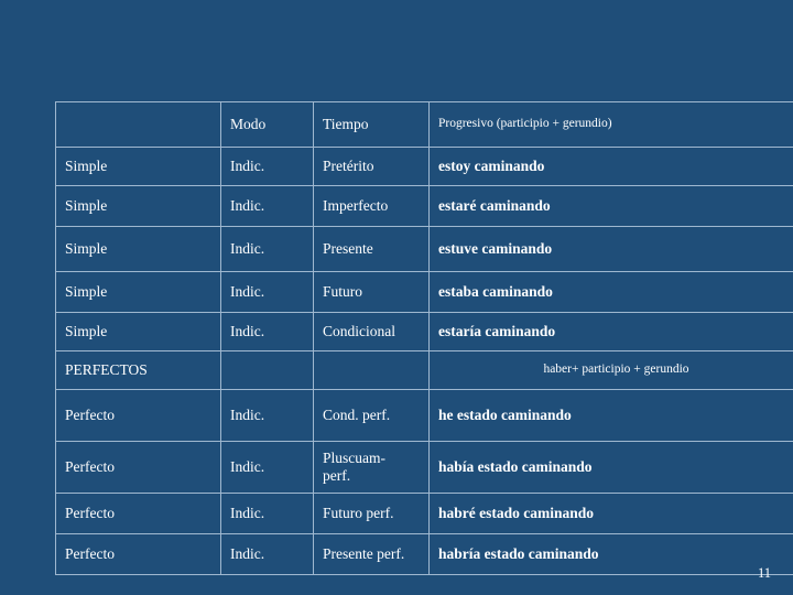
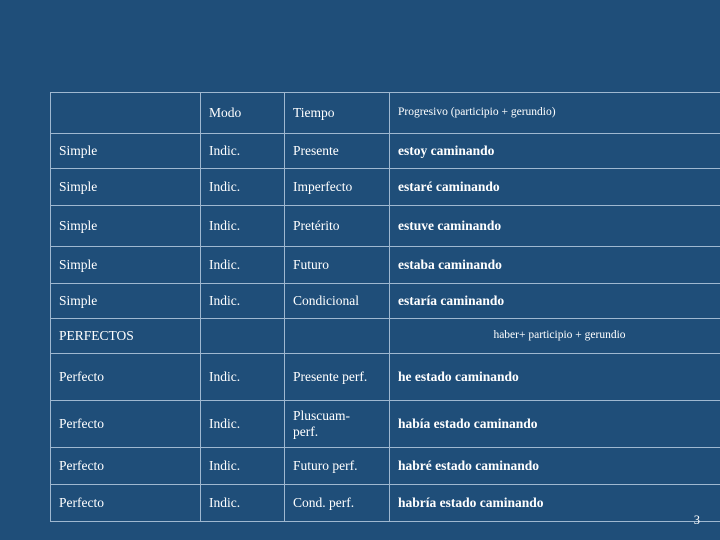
  	Modo	Tiempo	Progresivo (participio + gerundio)
- Simple	Indic.	Pretérito	estoy caminando
+ Simple	Indic.	Presente	estoy caminando
  Simple	Indic.	Imperfecto	estaré caminando
- Simple	Indic.	Presente	estuve caminando
+ Simple	Indic.	Pretérito	estuve caminando
  Simple	Indic.	Futuro	estaba caminando
  Simple	Indic.	Condicional	estaría caminando
  PERFECTOS			haber+ participio + gerundio
- Perfecto	Indic.	Cond. perf.	he estado caminando
+ Perfecto	Indic.	Presente perf.	he estado caminando
  Perfecto	Indic.	Pluscuam-perf.	había estado caminando
  Perfecto	Indic.	Futuro perf.	habré estado caminando
- Perfecto	Indic.	Presente perf.	habría estado caminando
+ Perfecto	Indic.	Cond. perf.	habría estado caminando
- 11
+ 3
